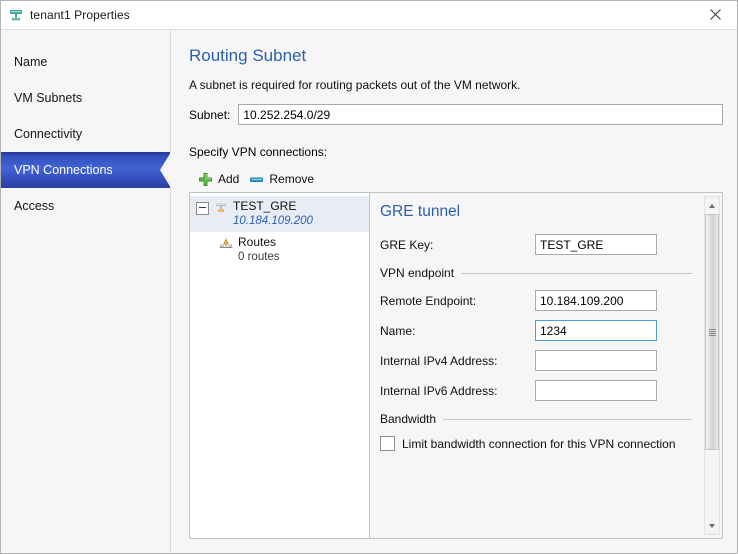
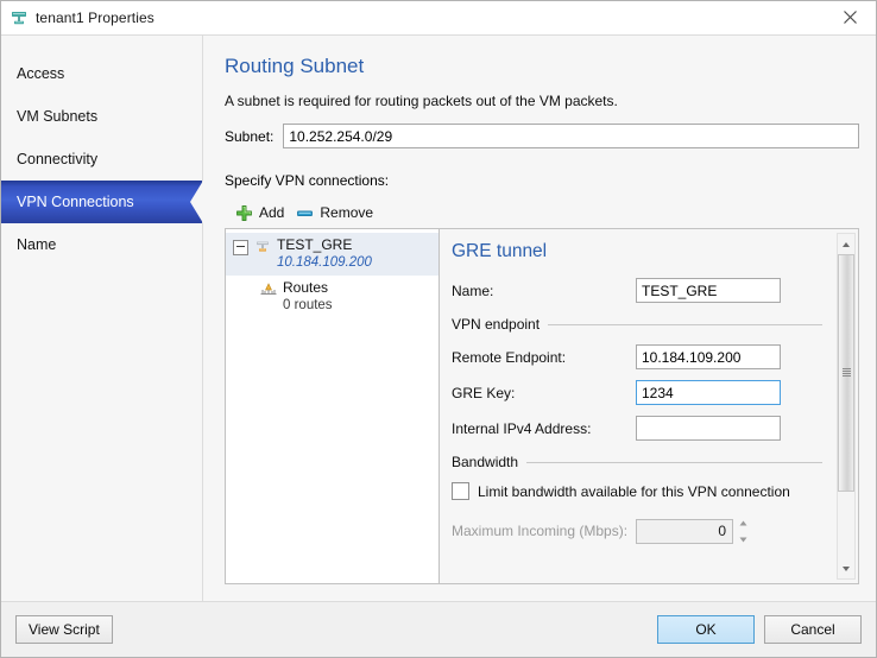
  tenant1 Properties
- Name
+ Access
  VM Subnets
  Connectivity
  VPN Connections
- Access
+ Name
  Routing Subnet
- A subnet is required for routing packets out of the VM network.
+ A subnet is required for routing packets out of the VM packets.
  Subnet:
  10.252.254.0/29
  Specify VPN connections:
  Add
  Remove
  TEST_GRE
  10.184.109.200
  Routes
  0 routes
  GRE tunnel
- GRE Key:
+ Name:
  TEST_GRE
  VPN endpoint
  Remote Endpoint:
  10.184.109.200
- Name:
+ GRE Key:
  1234
  Internal IPv4 Address:
- Internal IPv6 Address:
  Bandwidth
- Limit bandwidth connection for this VPN connection
+ Limit bandwidth available for this VPN connection
+ Maximum Incoming (Mbps):
+ 0
+ View Script
+ OK
+ Cancel
